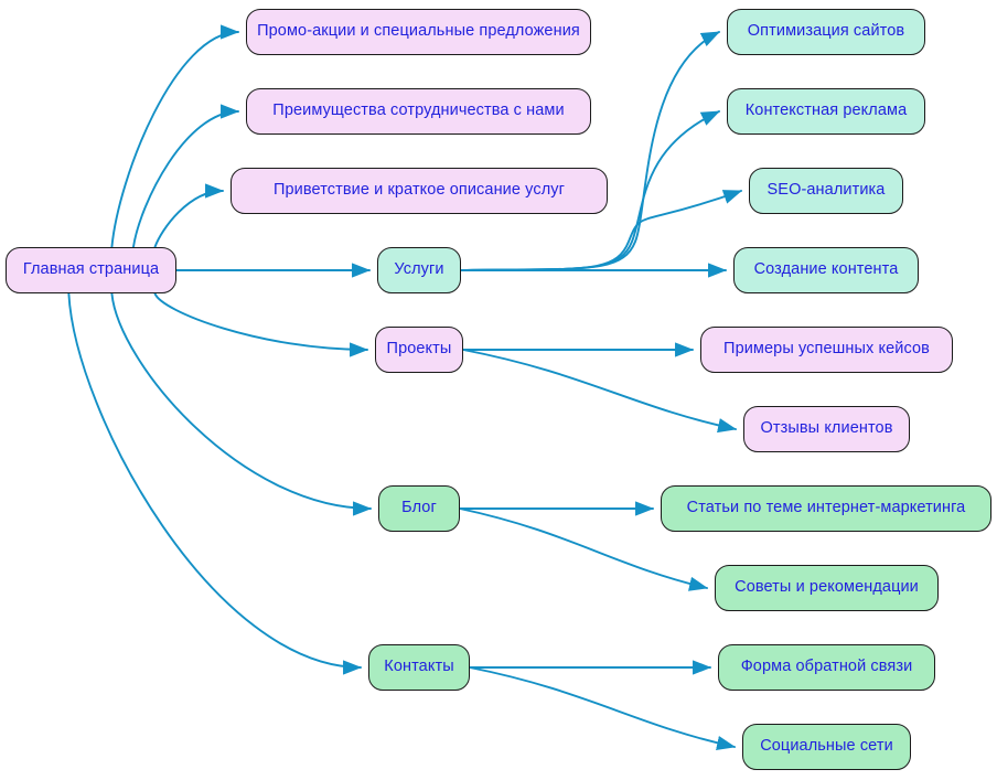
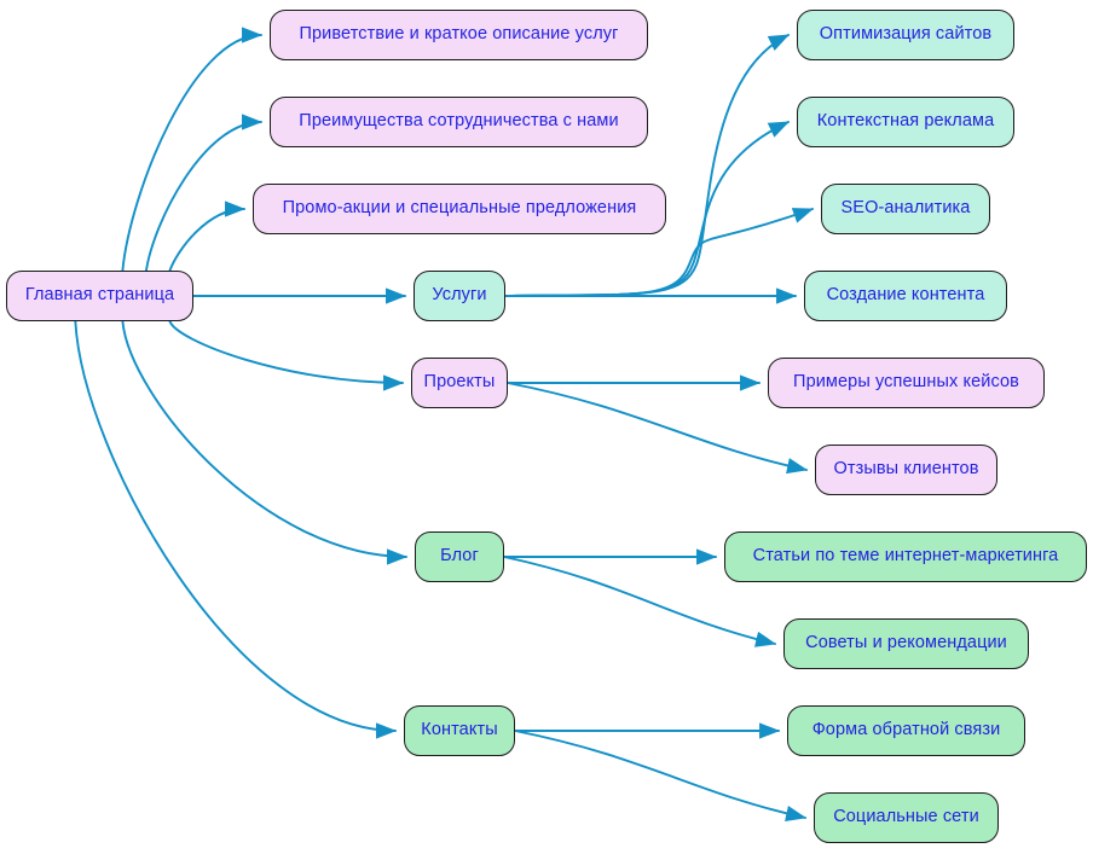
  Главная страница
- Промо-акции и специальные предложения
+ Приветствие и краткое описание услуг
  Преимущества сотрудничества с нами
- Приветствие и краткое описание услуг
+ Промо-акции и специальные предложения
  Услуги
  Проекты
  Блог
  Контакты
  Оптимизация сайтов
  Контекстная реклама
  SEO-аналитика
  Создание контента
  Примеры успешных кейсов
  Отзывы клиентов
  Статьи по теме интернет-маркетинга
  Советы и рекомендации
  Форма обратной связи
  Социальные сети
